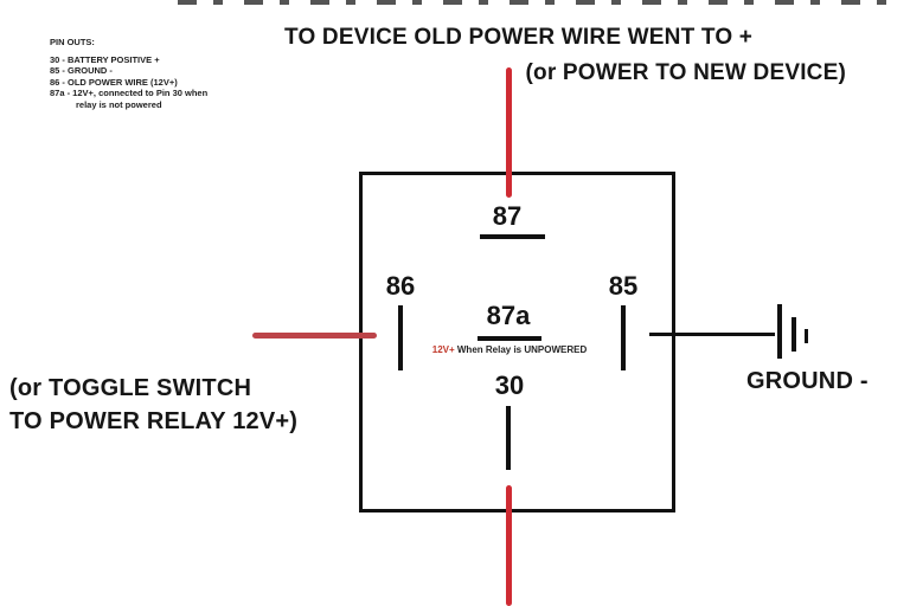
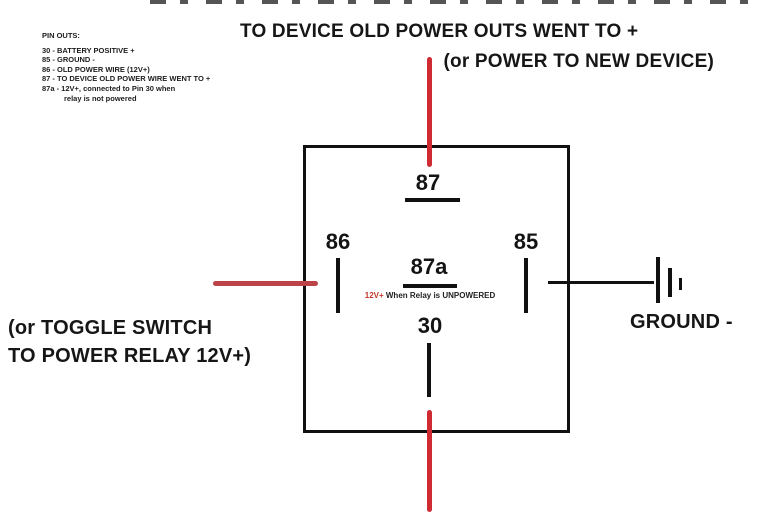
- TO DEVICE OLD POWER WIRE WENT TO +
+ TO DEVICE OLD POWER OUTS WENT TO +
  (or POWER TO NEW DEVICE)
  PIN OUTS:
  30 - BATTERY POSITIVE +
  85 - GROUND -
  86 - OLD POWER WIRE (12V+)
+ 87 - TO DEVICE OLD POWER WIRE WENT TO +
  87a - 12V+, connected to Pin 30 when
  relay is not powered
  87
  86
  85
  87a
  12V+ When Relay is UNPOWERED
  30
  GROUND -
  (or TOGGLE SWITCH
  TO POWER RELAY 12V+)
